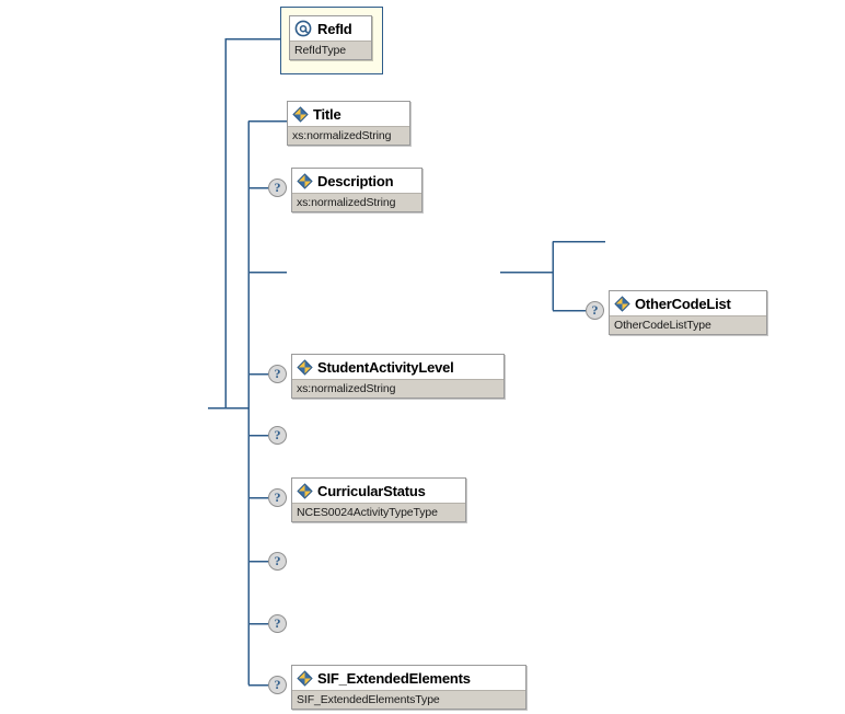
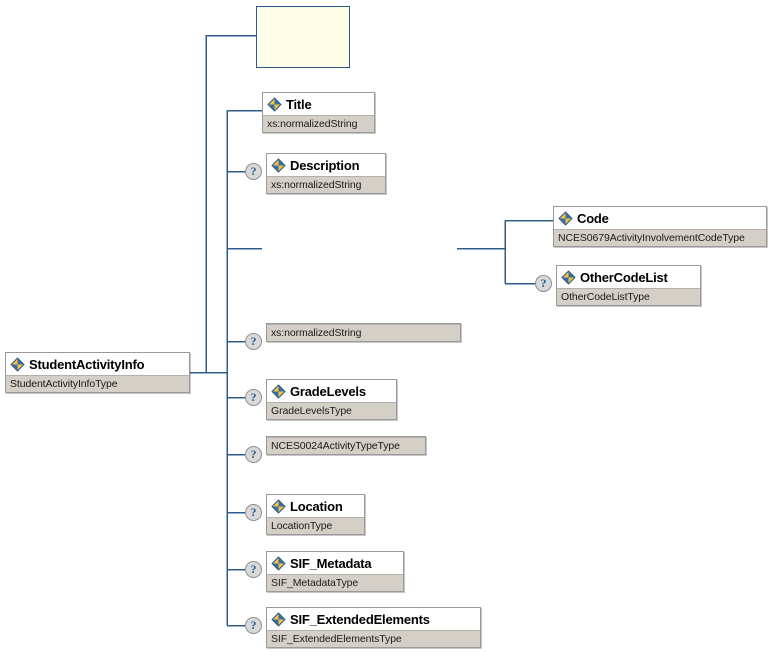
- RefId
- RefIdType
  Title
  xs:normalizedString
  ?
  Description
  xs:normalizedString
+ Code
+ NCES0679ActivityInvolvementCodeType
  ?
  OtherCodeList
  OtherCodeListType
+ StudentActivityInfo
+ StudentActivityInfoType
  ?
- StudentActivityLevel
  xs:normalizedString
  ?
+ GradeLevels
+ GradeLevelsType
  ?
- CurricularStatus
  NCES0024ActivityTypeType
  ?
+ Location
+ LocationType
  ?
+ SIF_Metadata
+ SIF_MetadataType
  ?
  SIF_ExtendedElements
  SIF_ExtendedElementsType
